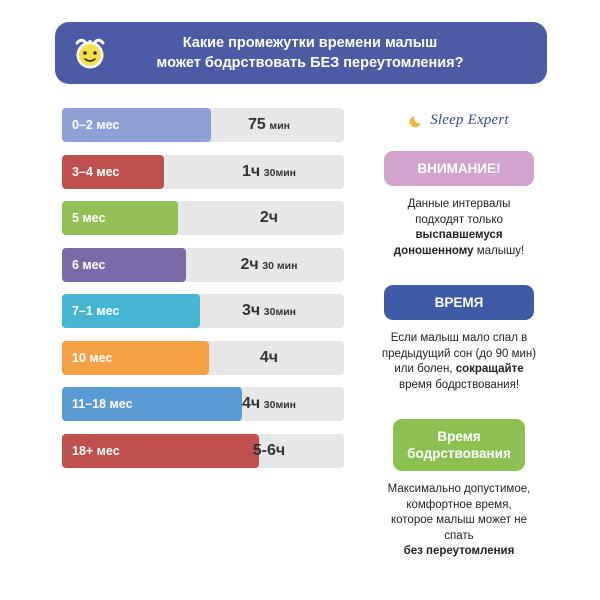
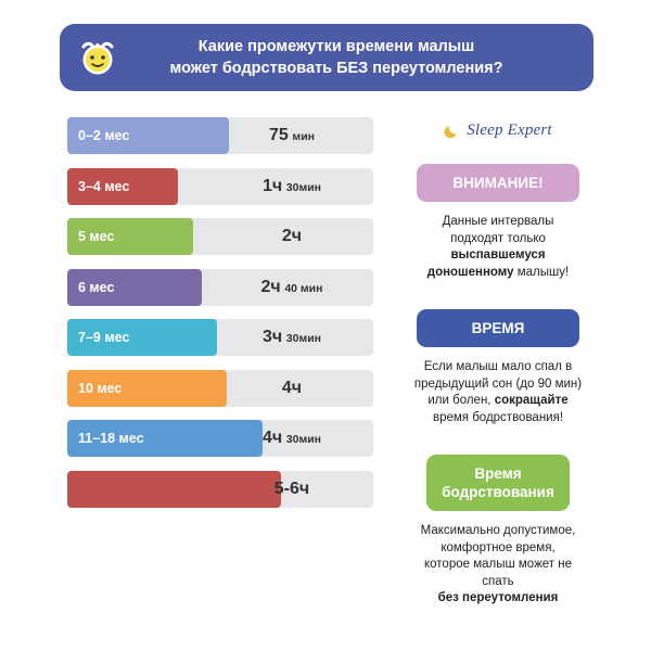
  Какие промежутки времени малыш
  может бодрствовать БЕЗ переутомления?
  0–2 мес
  75 мин
  3–4 мес
  1ч 30мин
  5 мес
  2ч
  6 мес
- 2ч 30 мин
+ 2ч 40 мин
- 7–1 мес
+ 7–9 мес
  3ч 30мин
  10 мес
  4ч
  11–18 мес
  4ч 30мин
- 18+ мес
  5-6ч
  Sleep Expert
  ВНИМАНИЕ!
  Данные интервалы
  подходят только
  выспавшемуся
  доношенному малышу!
  ВРЕМЯ
  Если малыш мало спал в
  предыдущий сон (до 90 мин)
  или болен, сокращайте
  время бодрствования!
  Время
  бодрствования
  Максимально допустимое,
  комфортное время,
  которое малыш может не
  спать
  без переутомления
